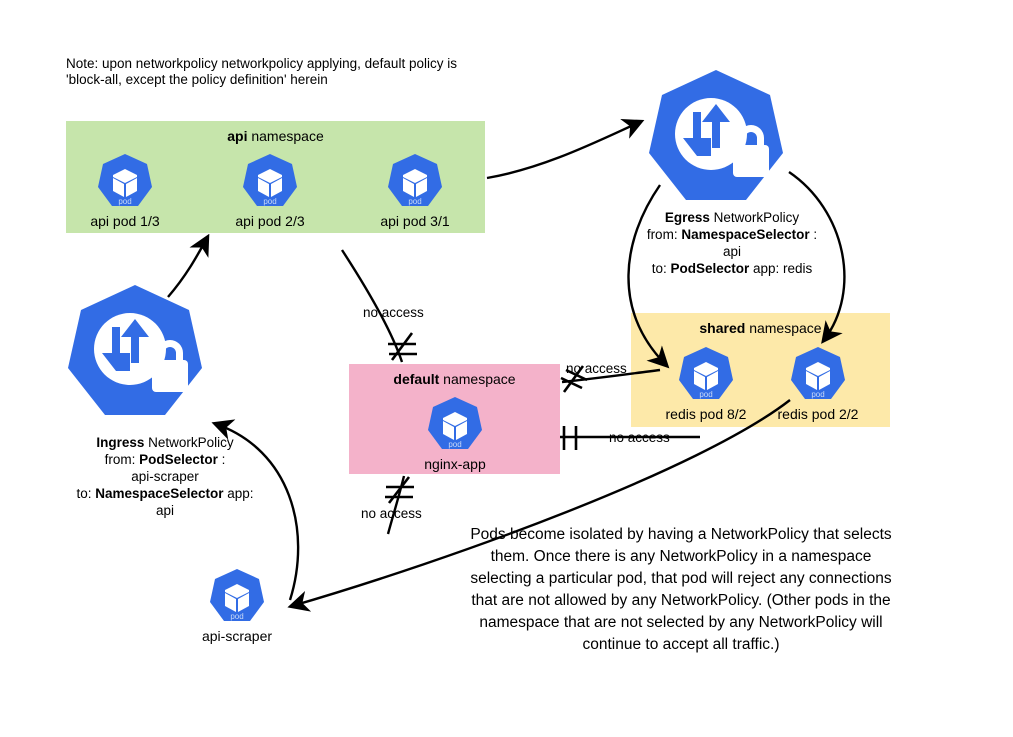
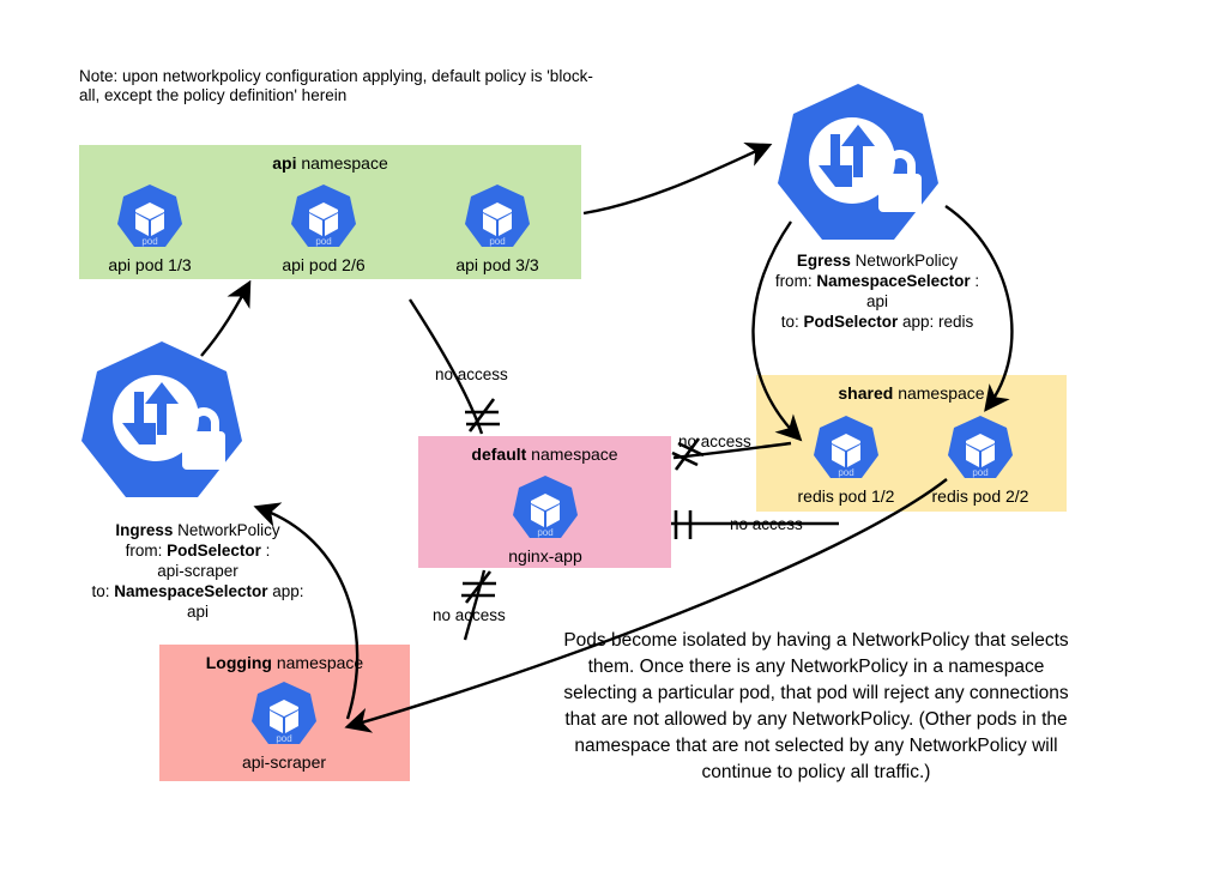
- Note: upon networkpolicy networkpolicy applying, default policy is 'block-all, except the policy definition' herein
+ Note: upon networkpolicy configuration applying, default policy is 'block-all, except the policy definition' herein
  api namespace
  pod
  api pod 1/3
  pod
- api pod 2/3
+ api pod 2/6
  pod
- api pod 3/1
+ api pod 3/3
  shared namespace
  pod
- redis pod 8/2
+ redis pod 1/2
  pod
  redis pod 2/2
  default namespace
  pod
  nginx-app
+ Logging namespace
  pod
  api-scraper
  Egress NetworkPolicy
  from: NamespaceSelector :
  api
  to: PodSelector app: redis
  Ingress NetworkPolicy
  from: PodSelector :
  api-scraper
  to: NamespaceSelector app:
  api
  no access
  no access
  no access
  no access
- Pods become isolated by having a NetworkPolicy that selects them. Once there is any NetworkPolicy in a namespace selecting a particular pod, that pod will reject any connections that are not allowed by any NetworkPolicy. (Other pods in the namespace that are not selected by any NetworkPolicy will continue to accept all traffic.)
+ Pods become isolated by having a NetworkPolicy that selects them. Once there is any NetworkPolicy in a namespace selecting a particular pod, that pod will reject any connections that are not allowed by any NetworkPolicy. (Other pods in the namespace that are not selected by any NetworkPolicy will continue to policy all traffic.)
